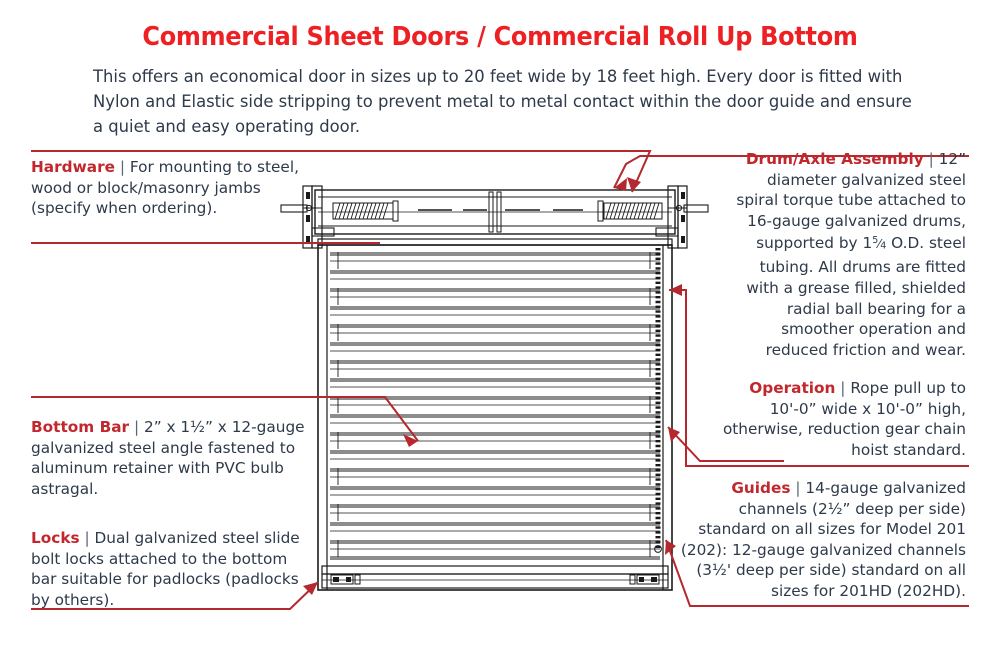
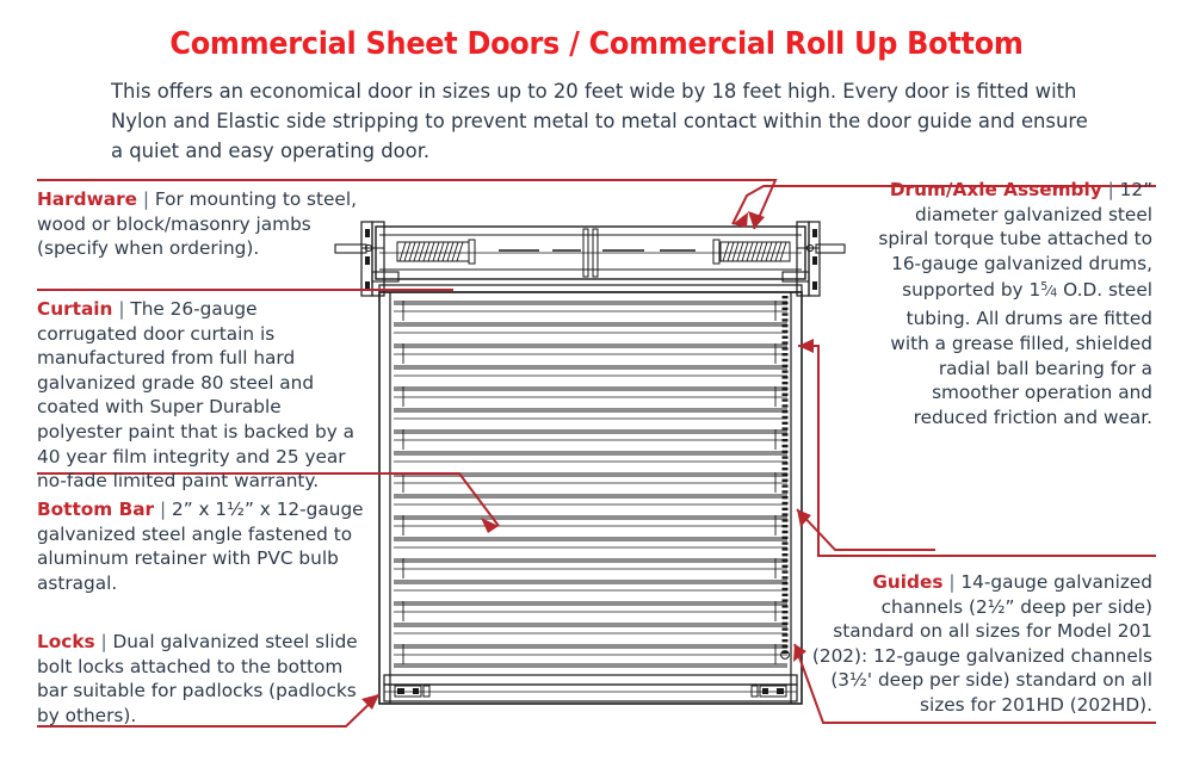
  Commercial Sheet Doors / Commercial Roll Up Bottom
  This offers an economical door in sizes up to 20 feet wide by 18 feet high. Every door is fitted with Nylon and Elastic side stripping to prevent metal to metal contact within the door guide and ensure a quiet and easy operating door.
  Hardware | For mounting to steel, wood or block/masonry jambs (specify when ordering).
+ Curtain | The 26-gauge corrugated door curtain is manufactured from full hard galvanized grade 80 steel and coated with Super Durable polyester paint that is backed by a 40 year film integrity and 25 year no-fade limited paint warranty.
  Bottom Bar | 2” x 1½” x 12-gauge galvanized steel angle fastened to aluminum retainer with PVC bulb astragal.
  Locks | Dual galvanized steel slide bolt locks attached to the bottom bar suitable for padlocks (padlocks by others).
  Drum/Axle Assembly | 12” diameter galvanized steel spiral torque tube attached to 16-gauge galvanized drums, supported by 15⁄4 O.D. steel tubing. All drums are fitted with a grease filled, shielded radial ball bearing for a smoother operation and reduced friction and wear.
- Operation | Rope pull up to 10'-0” wide x 10'-0” high, otherwise, reduction gear chain hoist standard.
  Guides | 14-gauge galvanized channels (2½” deep per side) standard on all sizes for Model 201 (202): 12-gauge galvanized channels (3½' deep per side) standard on all sizes for 201HD (202HD).
